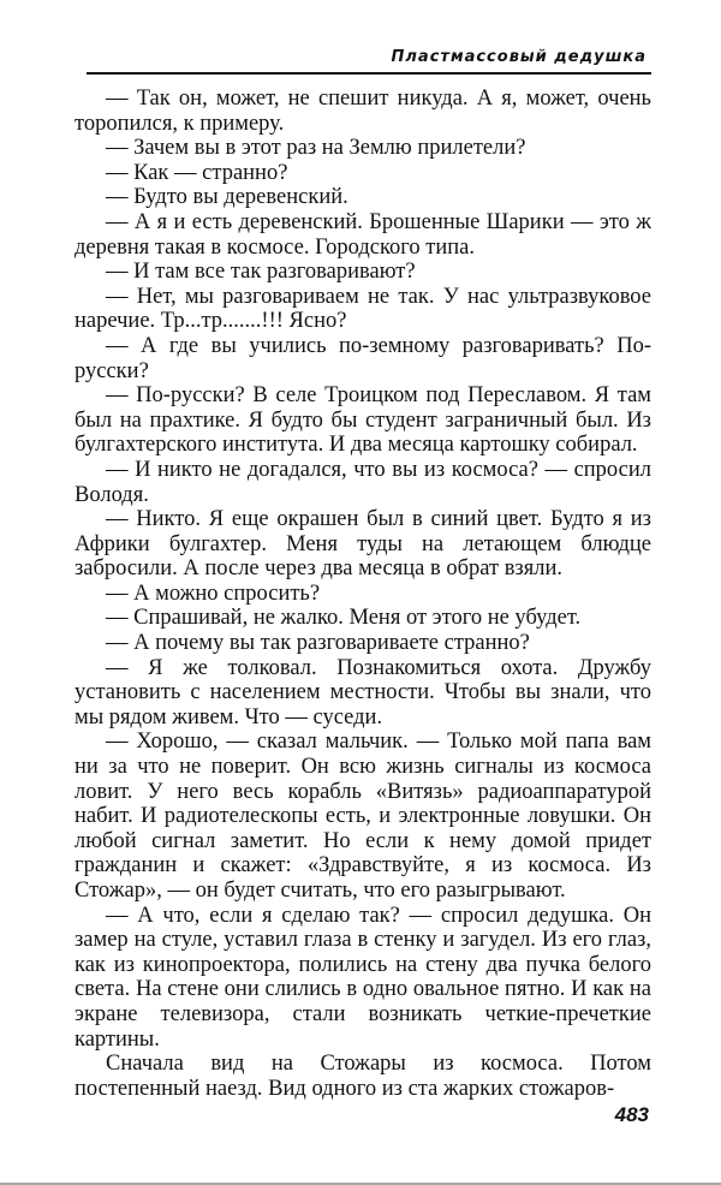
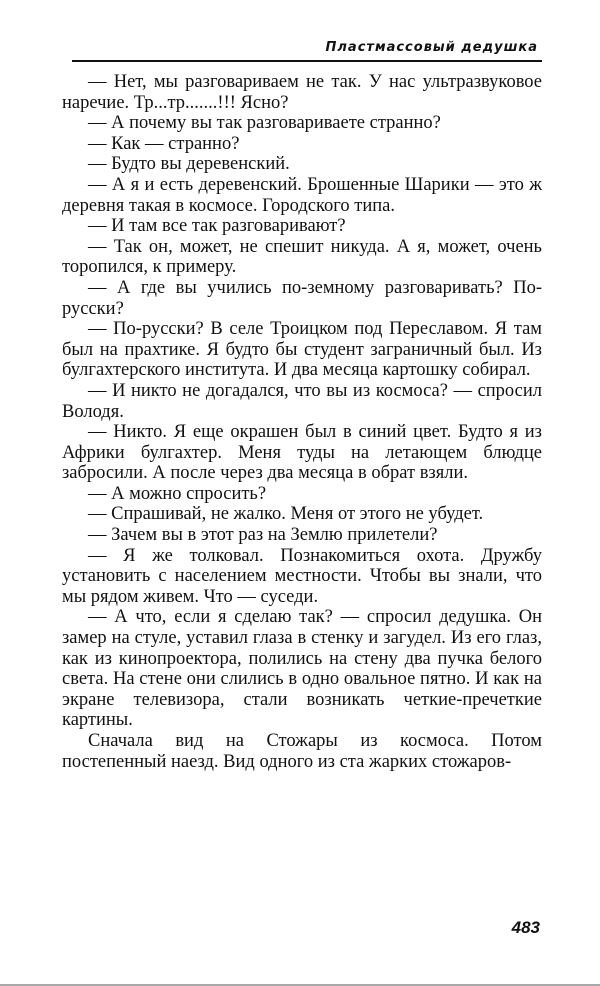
  Пластмассовый дедушка
- — Так он, может, не спешит никуда. А я, может, очень торопился, к примеру.
+ — Нет, мы разговариваем не так. У нас ультразвуковое наречие. Тр...тр.......!!! Ясно?
- — Зачем вы в этот раз на Землю прилетели?
+ — А почему вы так разговариваете странно?
  — Как — странно?
  — Будто вы деревенский.
  — А я и есть деревенский. Брошенные Шарики — это ж деревня такая в космосе. Городского типа.
  — И там все так разговаривают?
- — Нет, мы разговариваем не так. У нас ультразвуковое наречие. Тр...тр.......!!! Ясно?
+ — Так он, может, не спешит никуда. А я, может, очень торопился, к примеру.
  — А где вы учились по-земному разговаривать? По-русски?
  — По-русски? В селе Троицком под Переславом. Я там был на прахтике. Я будто бы студент заграничный был. Из булгахтерского института. И два месяца картошку собирал.
  — И никто не догадался, что вы из космоса? — спросил Володя.
  — Никто. Я еще окрашен был в синий цвет. Будто я из Африки булгахтер. Меня туды на летающем блюдце забросили. А после через два месяца в обрат взяли.
  — А можно спросить?
  — Спрашивай, не жалко. Меня от этого не убудет.
- — А почему вы так разговариваете странно?
+ — Зачем вы в этот раз на Землю прилетели?
  — Я же толковал. Познакомиться охота. Дружбу установить с населением местности. Чтобы вы знали, что мы рядом живем. Что — суседи.
- — Хорошо, — сказал мальчик. — Только мой папа вам ни за что не поверит. Он всю жизнь сигналы из космоса ловит. У него весь корабль «Витязь» радиоаппаратурой набит. И радиотелескопы есть, и электронные ловушки. Он любой сигнал заметит. Но если к нему домой придет гражданин и скажет: «Здравствуйте, я из космоса. Из Стожар», — он будет считать, что его разыгрывают.
  — А что, если я сделаю так? — спросил дедушка. Он замер на стуле, уставил глаза в стенку и загудел. Из его глаз, как из кинопроектора, полились на стену два пучка белого света. На стене они слились в одно овальное пятно. И как на экране телевизора, стали возникать четкие-пречеткие картины.
  Сначала вид на Стожары из космоса. Потом постепенный наезд. Вид одного из ста жарких стожаров-
  483
